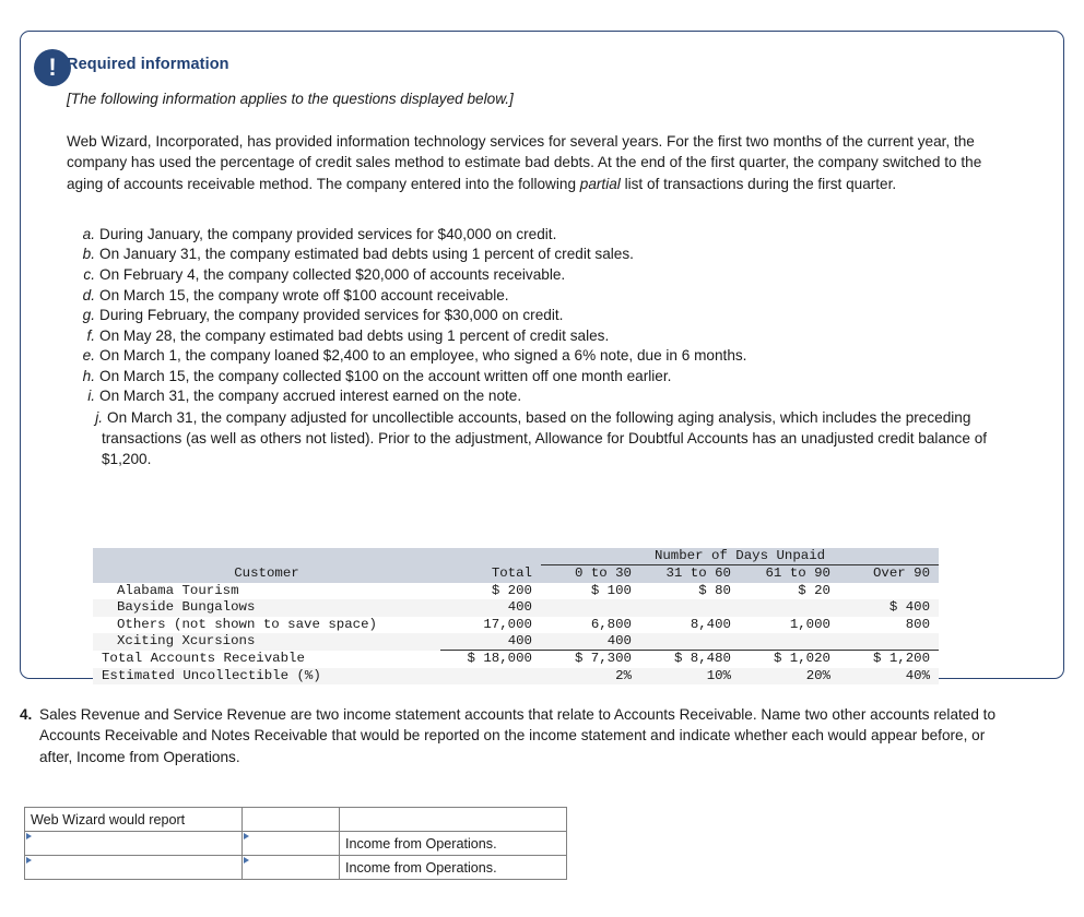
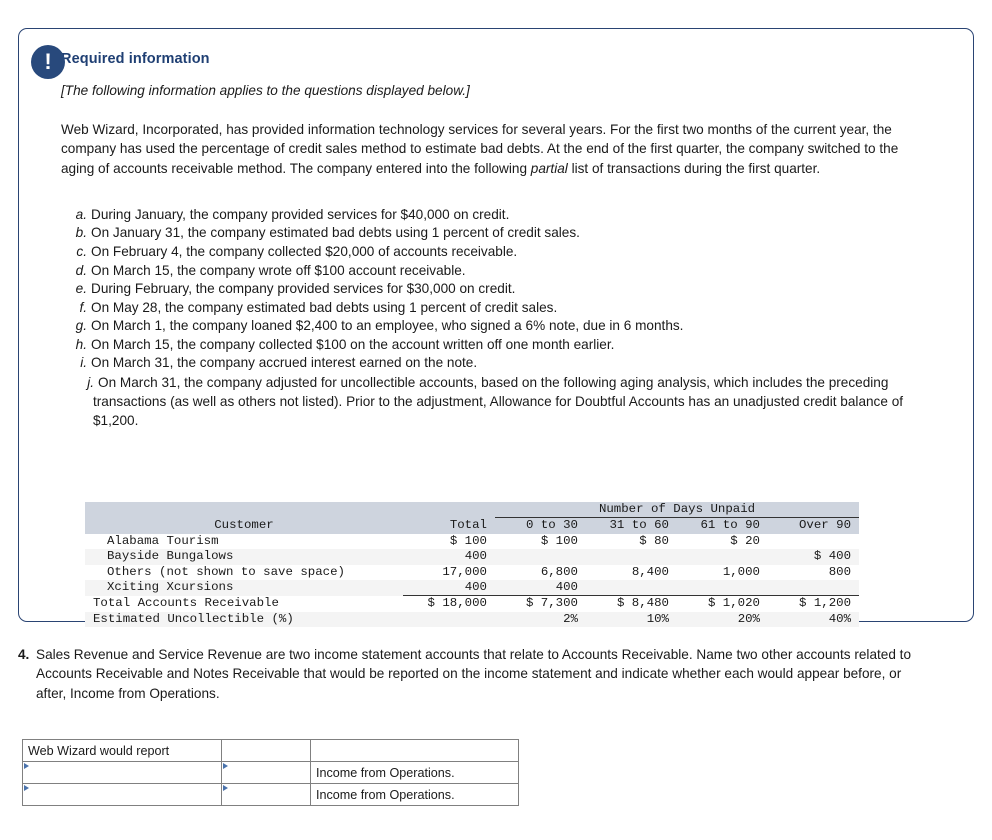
  Required information
  [The following information applies to the questions displayed below.]
  Web Wizard, Incorporated, has provided information technology services for several years. For the first two months of the current year, the company has used the percentage of credit sales method to estimate bad debts. At the end of the first quarter, the company switched to the aging of accounts receivable method. The company entered into the following partial list of transactions during the first quarter.
  a. During January, the company provided services for $40,000 on credit.
  b. On January 31, the company estimated bad debts using 1 percent of credit sales.
  c. On February 4, the company collected $20,000 of accounts receivable.
  d. On March 15, the company wrote off $100 account receivable.
- g. During February, the company provided services for $30,000 on credit.
+ e. During February, the company provided services for $30,000 on credit.
  f. On May 28, the company estimated bad debts using 1 percent of credit sales.
- e. On March 1, the company loaned $2,400 to an employee, who signed a 6% note, due in 6 months.
+ g. On March 1, the company loaned $2,400 to an employee, who signed a 6% note, due in 6 months.
  h. On March 15, the company collected $100 on the account written off one month earlier.
  i. On March 31, the company accrued interest earned on the note.
  j. On March 31, the company adjusted for uncollectible accounts, based on the following aging analysis, which includes the preceding transactions (as well as others not listed). Prior to the adjustment, Allowance for Doubtful Accounts has an unadjusted credit balance of $1,200.
  		Number of Days Unpaid
  Customer	Total	0 to 30	31 to 60	61 to 90	Over 90
- Alabama Tourism	$ 200	$ 100	$ 80	$ 20
+ Alabama Tourism	$ 100	$ 100	$ 80	$ 20
  Bayside Bungalows	400				$ 400
  Others (not shown to save space)	17,000	6,800	8,400	1,000	800
  Xciting Xcursions	400	400
  Total Accounts Receivable	$ 18,000	$ 7,300	$ 8,480	$ 1,020	$ 1,200
  Estimated Uncollectible (%)		2%	10%	20%	40%
  !
  4.
  Sales Revenue and Service Revenue are two income statement accounts that relate to Accounts Receivable. Name two other accounts related to Accounts Receivable and Notes Receivable that would be reported on the income statement and indicate whether each would appear before, or after, Income from Operations.
  Web Wizard would report
  		Income from Operations.
  		Income from Operations.
